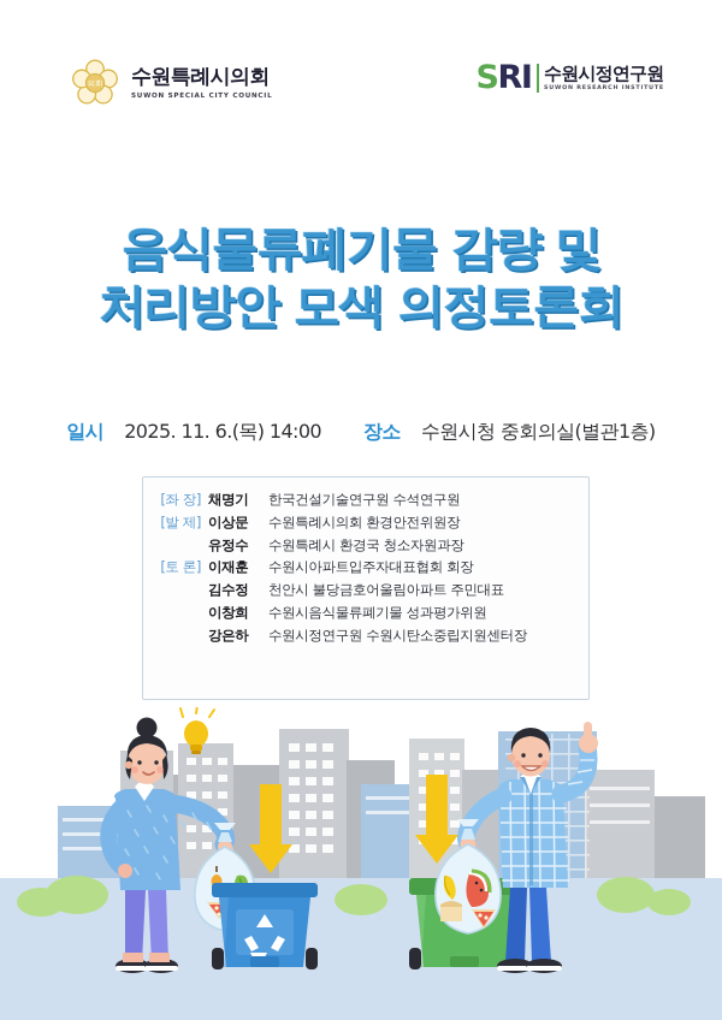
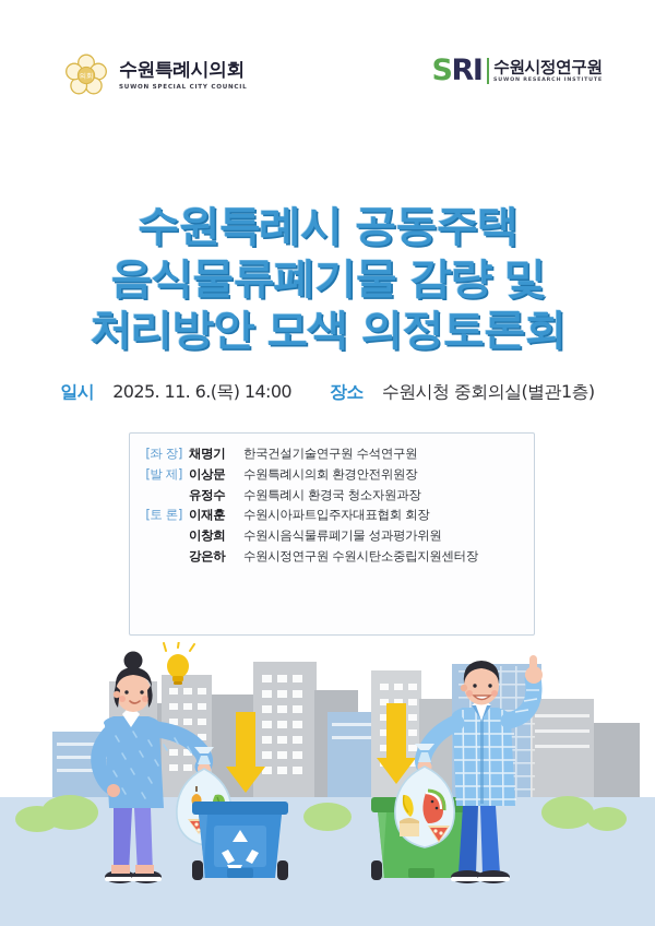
  의회
  수원특례시의회
  S
  RI
  수원시정연구원
+ 수원특례시 공동주택
  음식물류폐기물 감량 및
  처리방안 모색 의정토론회
  일시 2025. 11. 6.(목) 14:00 장소 수원시청 중회의실(별관1층)
  [좌 장]
  채명기
  한국건설기술연구원 수석연구원
  [발 제]
  이상문
  수원특례시의회 환경안전위원장
  유정수
  수원특례시 환경국 청소자원과장
  [토 론]
  이재훈
  수원시아파트입주자대표협회 회장
- 김수정
- 천안시 불당금호어울림아파트 주민대표
  이창희
  수원시음식물류폐기물 성과평가위원
  강은하
  수원시정연구원 수원시탄소중립지원센터장
